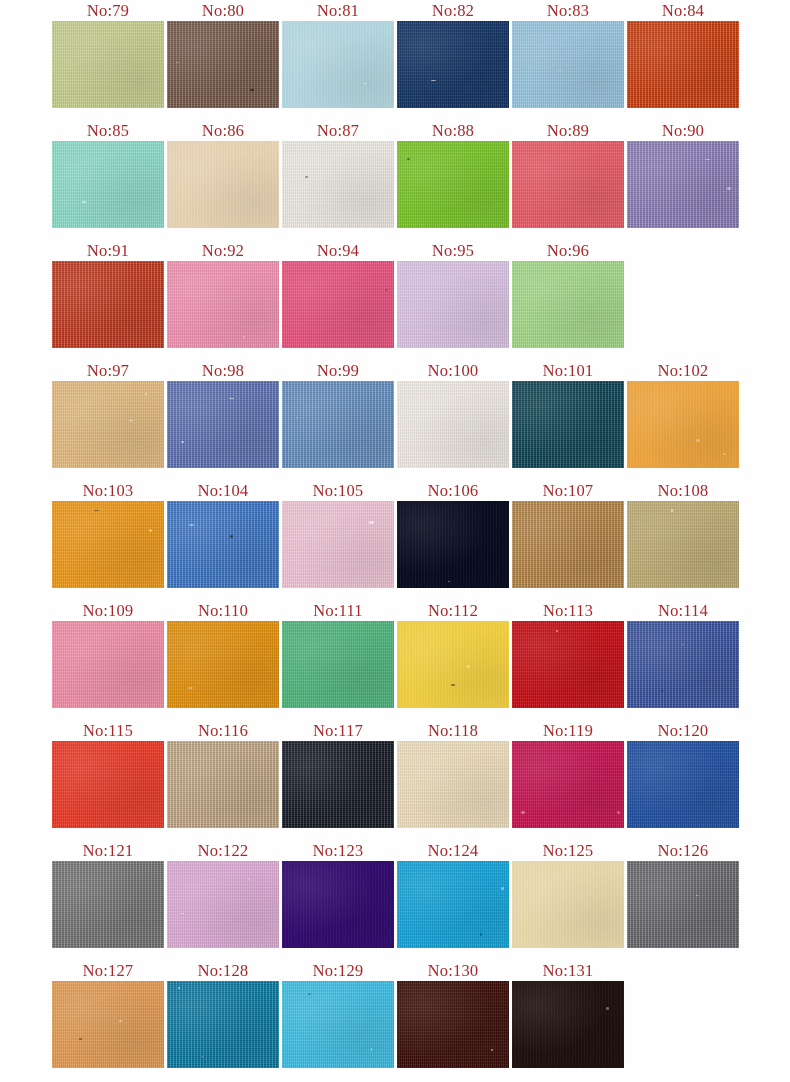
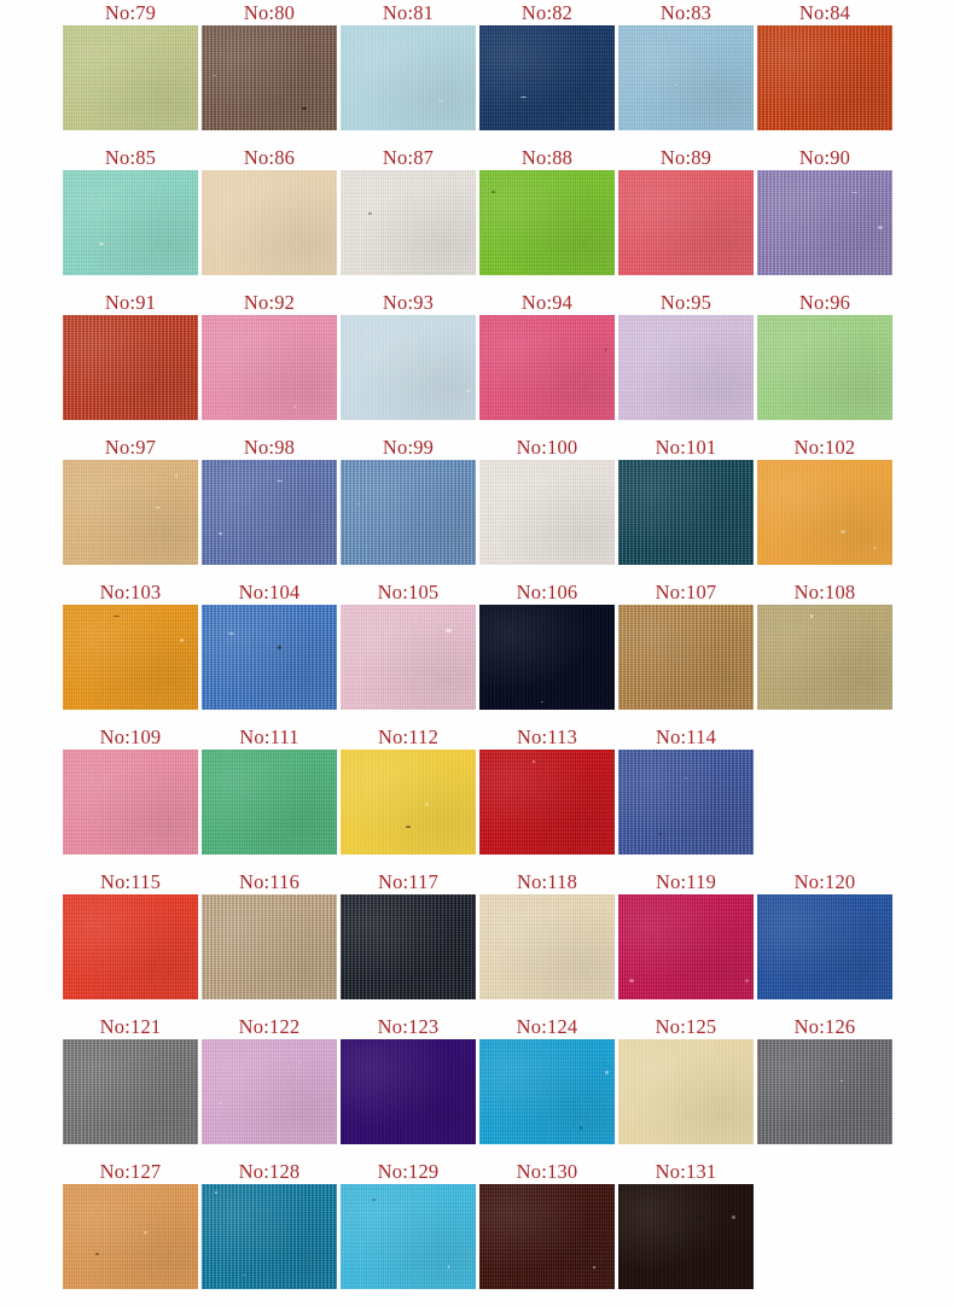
  No:79
  No:80
  No:81
  No:82
  No:83
  No:84
  No:85
  No:86
  No:87
  No:88
  No:89
  No:90
  No:91
  No:92
+ No:93
  No:94
  No:95
  No:96
  No:97
  No:98
  No:99
  No:100
  No:101
  No:102
  No:103
  No:104
  No:105
  No:106
  No:107
  No:108
  No:109
- No:110
  No:111
  No:112
  No:113
  No:114
  No:115
  No:116
  No:117
  No:118
  No:119
  No:120
  No:121
  No:122
  No:123
  No:124
  No:125
  No:126
  No:127
  No:128
  No:129
  No:130
  No:131
